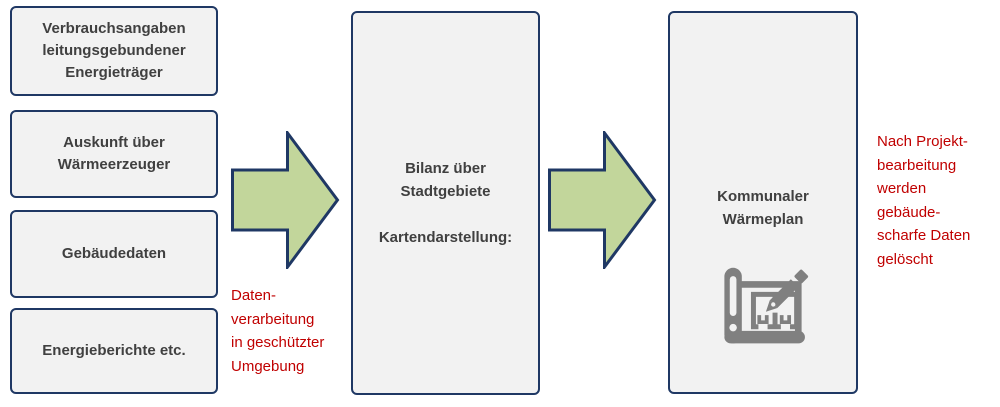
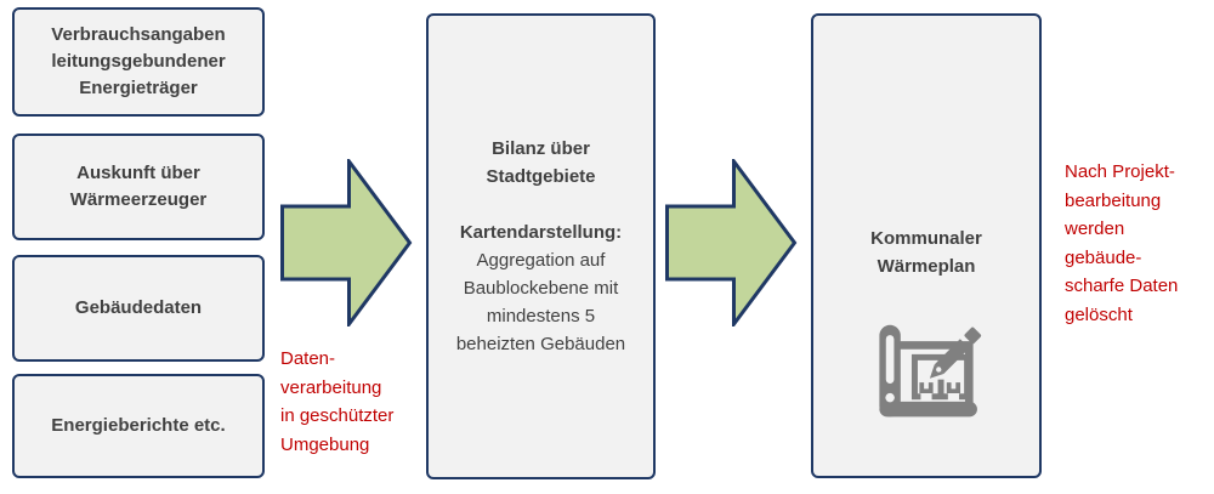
  Verbrauchsangaben
  leitungsgebundener
  Energieträger
  Auskunft über
  Wärmeerzeuger
  Gebäudedaten
  Energieberichte etc.
  Bilanz über
  Stadtgebiete
  Kartendarstellung:
+ Aggregation auf
+ Baublockebene mit
+ mindestens 5
+ beheizten Gebäuden
  Kommunaler
  Wärmeplan
  Daten-
  verarbeitung
  in geschützter
  Umgebung
  Nach Projekt-
  bearbeitung
  werden
  gebäude-
  scharfe Daten
  gelöscht
